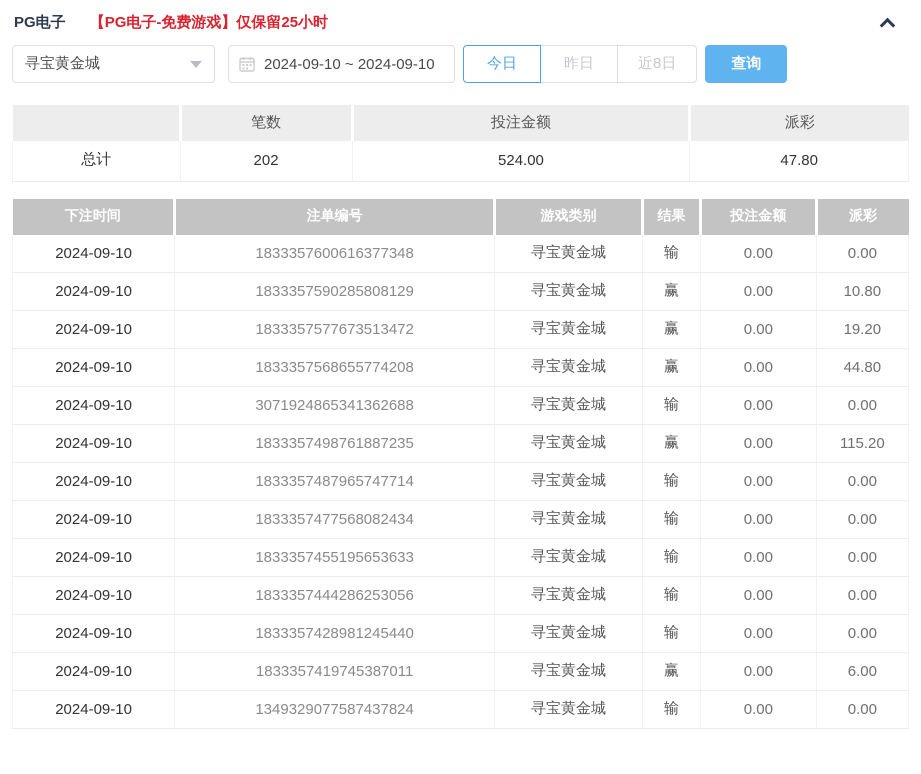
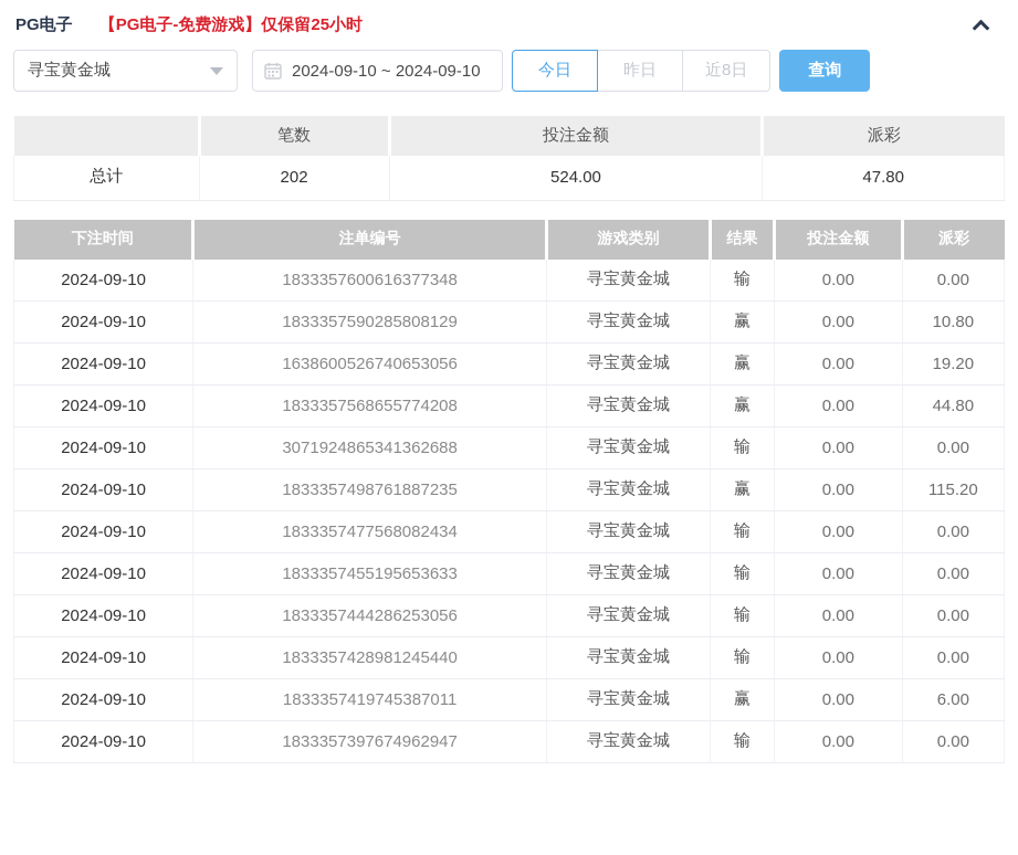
  PG电子
  【PG电子-免费游戏】仅保留25小时
  寻宝黄金城
  2024-09-10 ~ 2024-09-10
  今日
  昨日
  近8日
  查询
  	笔数	投注金额	派彩
  总计	202	524.00	47.80
  下注时间	注单编号	游戏类别	结果	投注金额	派彩
  2024-09-10	1833357600616377348	寻宝黄金城	输	0.00	0.00
  2024-09-10	1833357590285808129	寻宝黄金城	赢	0.00	10.80
- 2024-09-10	1833357577673513472	寻宝黄金城	赢	0.00	19.20
+ 2024-09-10	1638600526740653056	寻宝黄金城	赢	0.00	19.20
  2024-09-10	1833357568655774208	寻宝黄金城	赢	0.00	44.80
  2024-09-10	3071924865341362688	寻宝黄金城	输	0.00	0.00
  2024-09-10	1833357498761887235	寻宝黄金城	赢	0.00	115.20
- 2024-09-10	1833357487965747714	寻宝黄金城	输	0.00	0.00
  2024-09-10	1833357477568082434	寻宝黄金城	输	0.00	0.00
  2024-09-10	1833357455195653633	寻宝黄金城	输	0.00	0.00
  2024-09-10	1833357444286253056	寻宝黄金城	输	0.00	0.00
  2024-09-10	1833357428981245440	寻宝黄金城	输	0.00	0.00
  2024-09-10	1833357419745387011	寻宝黄金城	赢	0.00	6.00
- 2024-09-10	1349329077587437824	寻宝黄金城	输	0.00	0.00
+ 2024-09-10	1833357397674962947	寻宝黄金城	输	0.00	0.00
